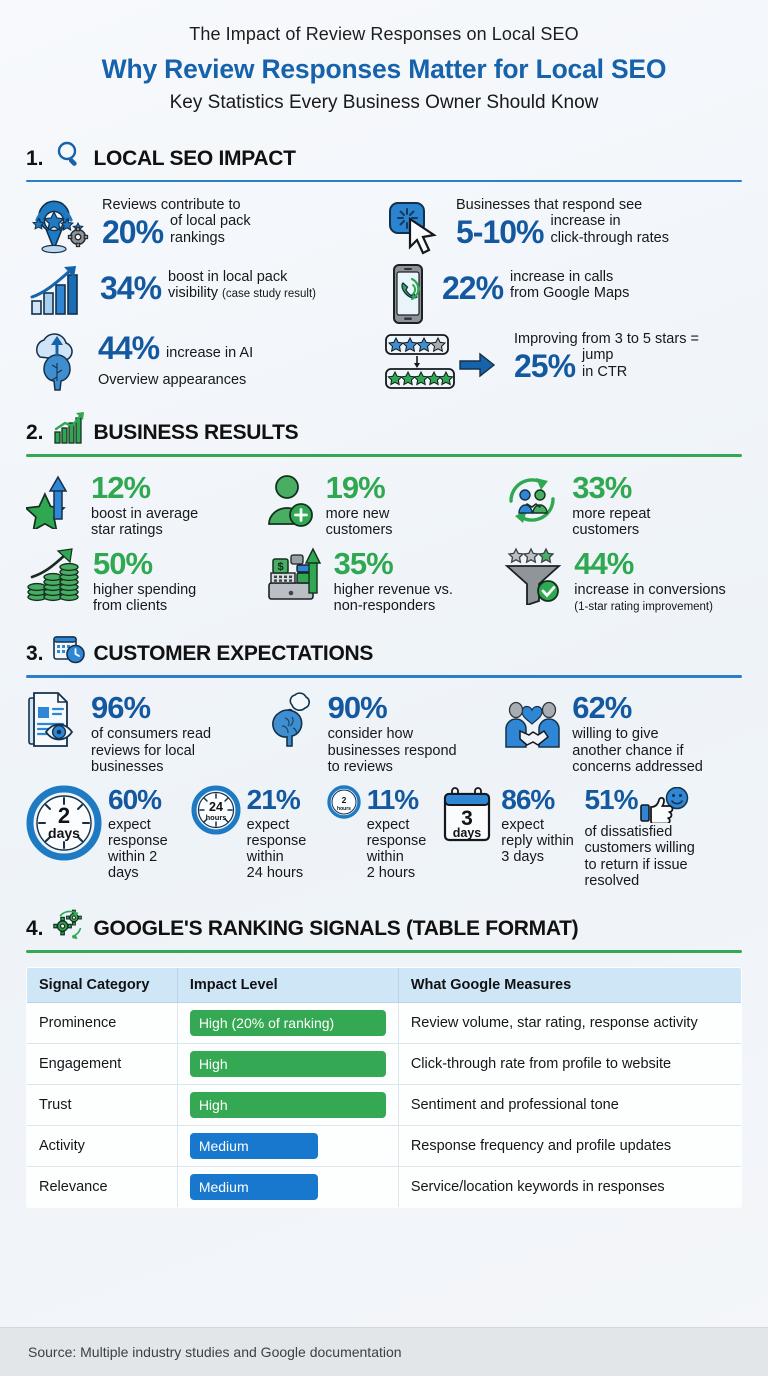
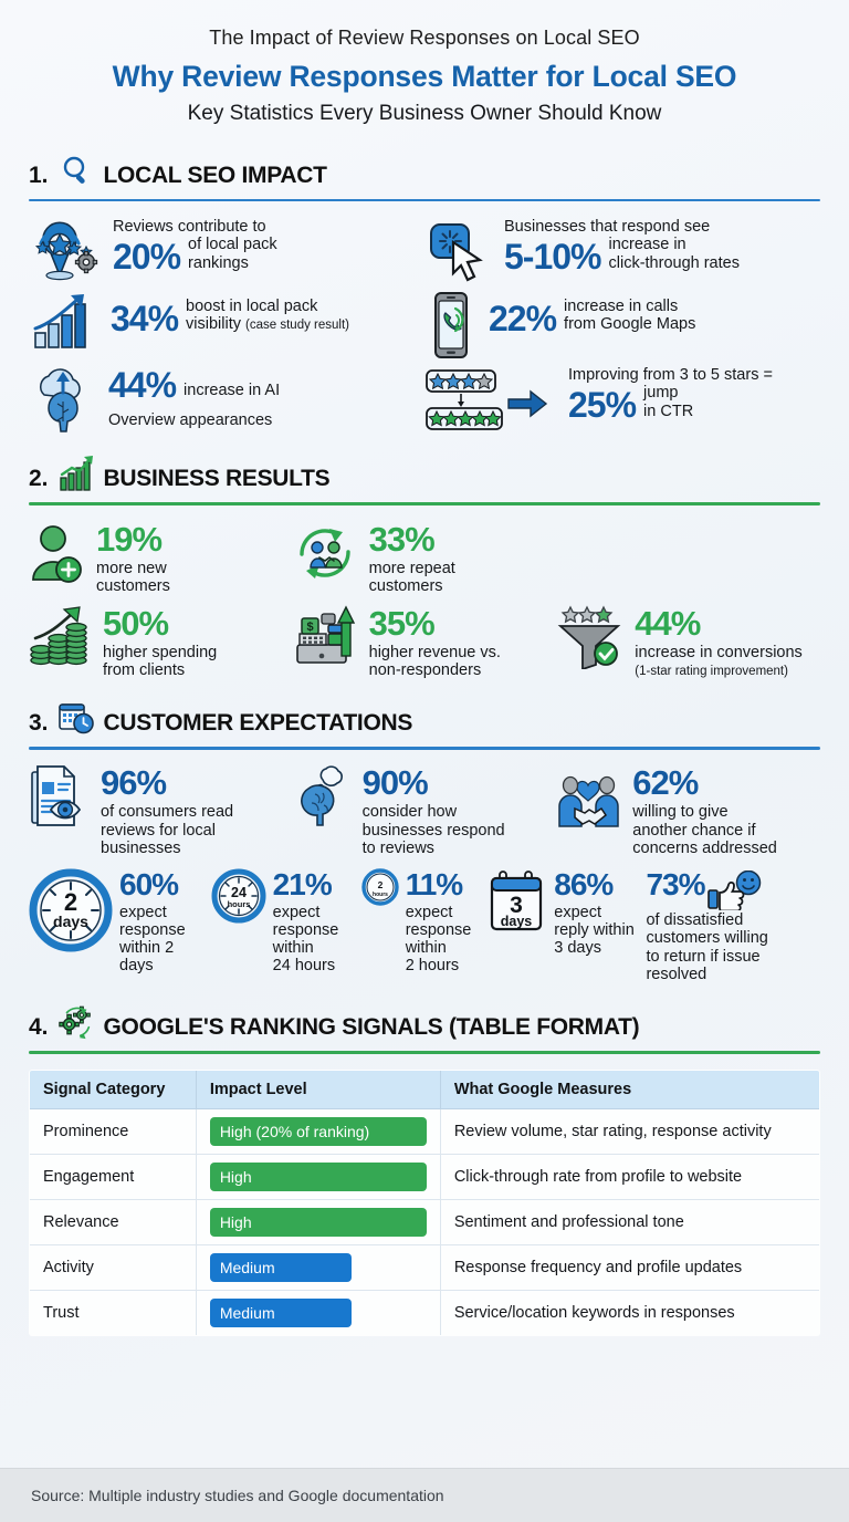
  The Impact of Review Responses on Local SEO
  Why Review Responses Matter for Local SEO
  Key Statistics Every Business Owner Should Know
  1.
  LOCAL SEO IMPACT
  Reviews contribute to
  20%
  of local pack
  rankings
  Businesses that respond see
  5-10%
  increase in
  click-through rates
  34%
  boost in local pack
  visibility (case study result)
  22%
  increase in calls
  from Google Maps
  44%
  increase in AI
  Overview appearances
  Improving from 3 to 5 stars =
  25%
  jump
  in CTR
  2.
  BUSINESS RESULTS
- 12%
- boost in average
- star ratings
  19%
  more new
  customers
  33%
  more repeat
  customers
  50%
  higher spending
  from clients
  $
  35%
  higher revenue vs.
  non-responders
  44%
  increase in conversions
  (1-star rating improvement)
  3.
  CUSTOMER EXPECTATIONS
  96%
  of consumers read
  reviews for local
  businesses
  90%
  consider how
  businesses respond
  to reviews
  62%
  willing to give
  another chance if
  concerns addressed
  2
  days
  60%
  expect
  response
  within 2 days
  24
  hours
  21%
  expect
  response
  within
  24 hours
  2
  11%
  expect
  response
  within
  2 hours
  3
  days
  86%
  expect
  reply within
  3 days
- 51%
+ 73%
  of dissatisfied
  customers willing
  to return if issue
  resolved
  4.
  GOOGLE'S RANKING SIGNALS (TABLE FORMAT)
  Signal Category	Impact Level	What Google Measures
  Prominence	High (20% of ranking)	Review volume, star rating, response activity
  Engagement	High	Click-through rate from profile to website
- Trust	High	Sentiment and professional tone
+ Relevance	High	Sentiment and professional tone
  Activity	Medium	Response frequency and profile updates
- Relevance	Medium	Service/location keywords in responses
+ Trust	Medium	Service/location keywords in responses
  Source: Multiple industry studies and Google documentation
